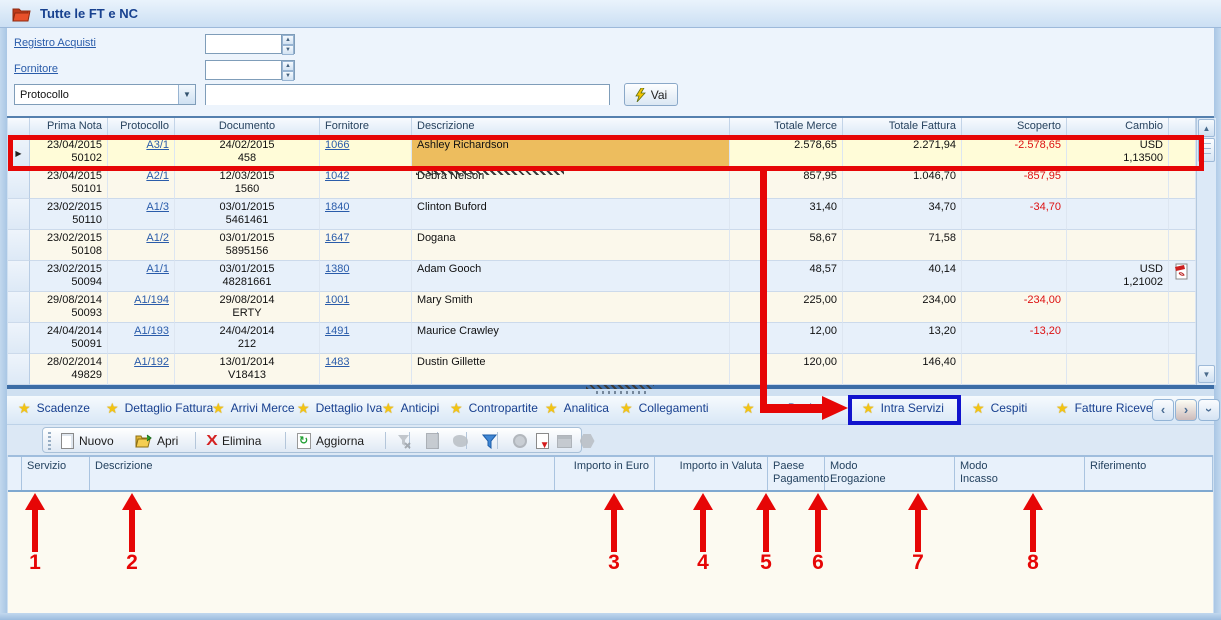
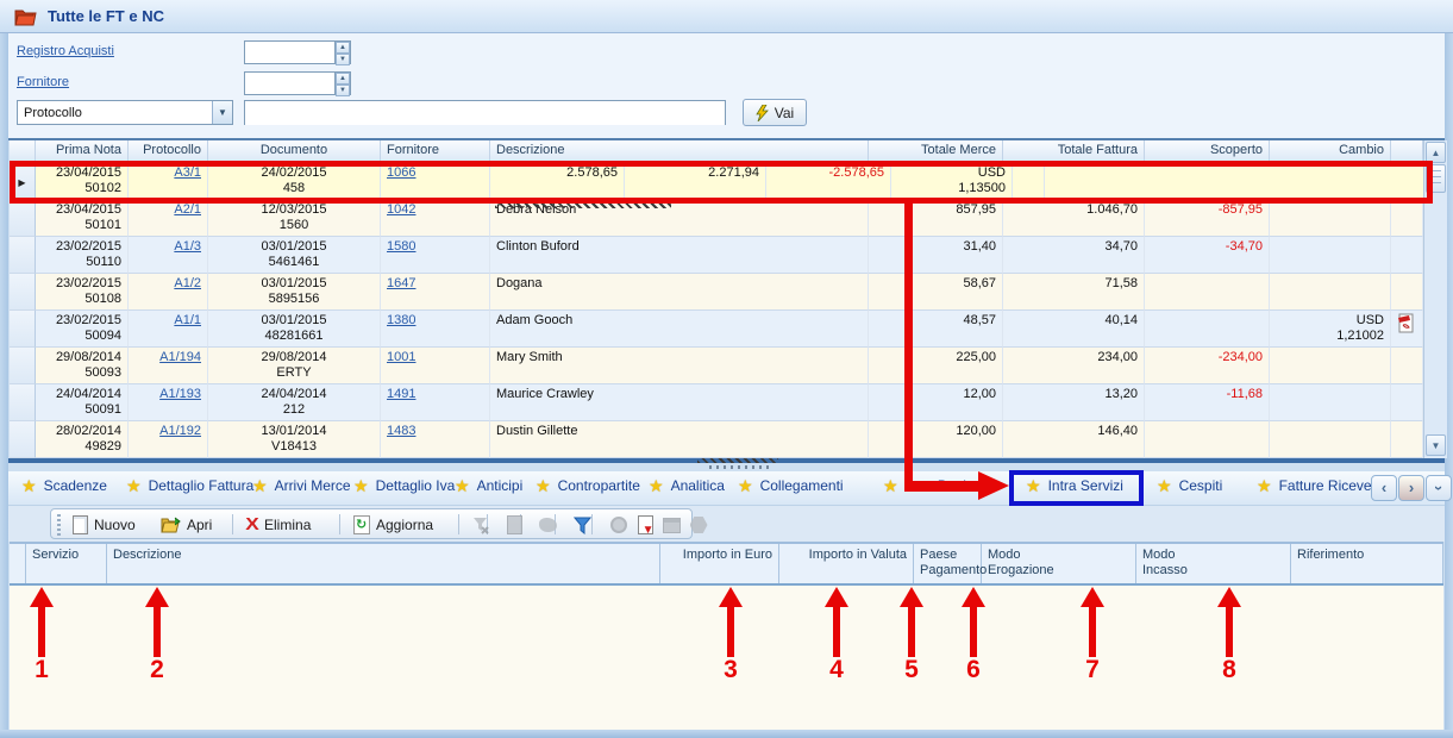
  Tutte le FT e NC
  Registro Acquisti
  Fornitore
  Protocollo
  ▼
  Vai
  Prima Nota
  Protocollo
  Documento
  Fornitore
  Descrizione
  Totale Merce
  Totale Fattura
  Scoperto
  Cambio
  ▶
  23/04/2015
  50102
  A3/1
  24/02/2015
  458
  1066
- Ashley Richardson
  2.578,65
  2.271,94
  -2.578,65
  USD
  1,13500
  23/04/2015
  50101
  A2/1
  12/03/2015
  1560
  1042
  Debra Nelson
  857,95
  1.046,70
  -857,95
  23/02/2015
  50110
  A1/3
  03/01/2015
  5461461
- 1840
+ 1580
  Clinton Buford
  31,40
  34,70
  -34,70
  23/02/2015
  50108
  A1/2
  03/01/2015
  5895156
  1647
  Dogana
  58,67
  71,58
  23/02/2015
  50094
  A1/1
  03/01/2015
  48281661
  1380
  Adam Gooch
  48,57
  40,14
  USD
  1,21002
  29/08/2014
  50093
  A1/194
  29/08/2014
  ERTY
  1001
  Mary Smith
  225,00
  234,00
  -234,00
  24/04/2014
  50091
  A1/193
  24/04/2014
  212
  1491
  Maurice Crawley
  12,00
  13,20
- -13,20
+ -11,68
  28/02/2014
  49829
  A1/192
  13/01/2014
  V18413
  1483
  Dustin Gillette
  120,00
  146,40
  ▲
  ▼
  ★
  Scadenze
  ★
  Dettaglio Fattura
  ★
  Arrivi Merce
  ★
  Dettaglio Iva
  ★
  Anticipi
  ★
  Contropartite
  ★
  Analitica
  ★
  Collegamenti
  ★
  ★
  Intra Servizi
  ★
  Cespiti
  ★
  Fatture Riceve
  ‹
  ›
  Nuovo
  Apri
  X
  Elimina
  ↻
  Aggiorna
  ▼
  Servizio
  Descrizione
  Importo in Euro
  Importo in Valuta
  Paese
  Pagament
  Modo
  Erogazione
  Modo
  Incasso
  Riferimento
  1
  2
  3
  4
  5
  6
  7
  8
